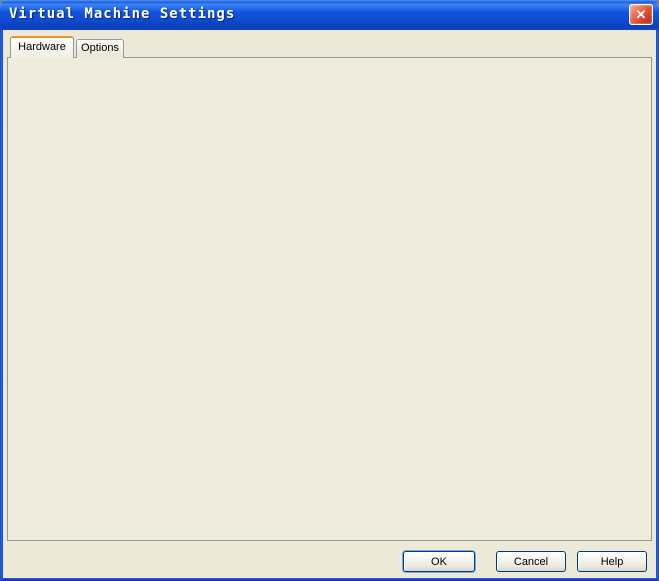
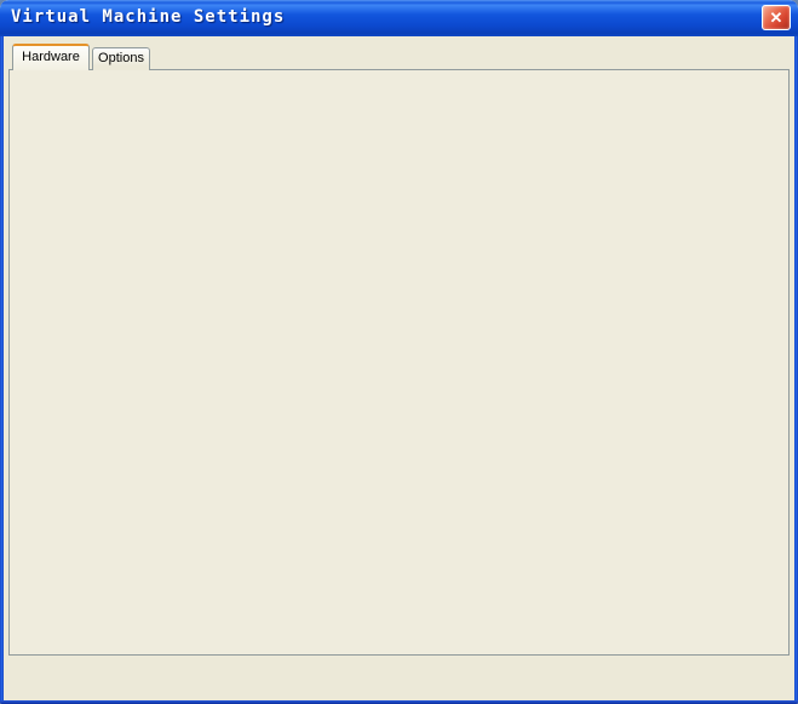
  Virtual Machine Settings
  ✕
  Hardware
  Options
- OK
- Cancel
- Help
